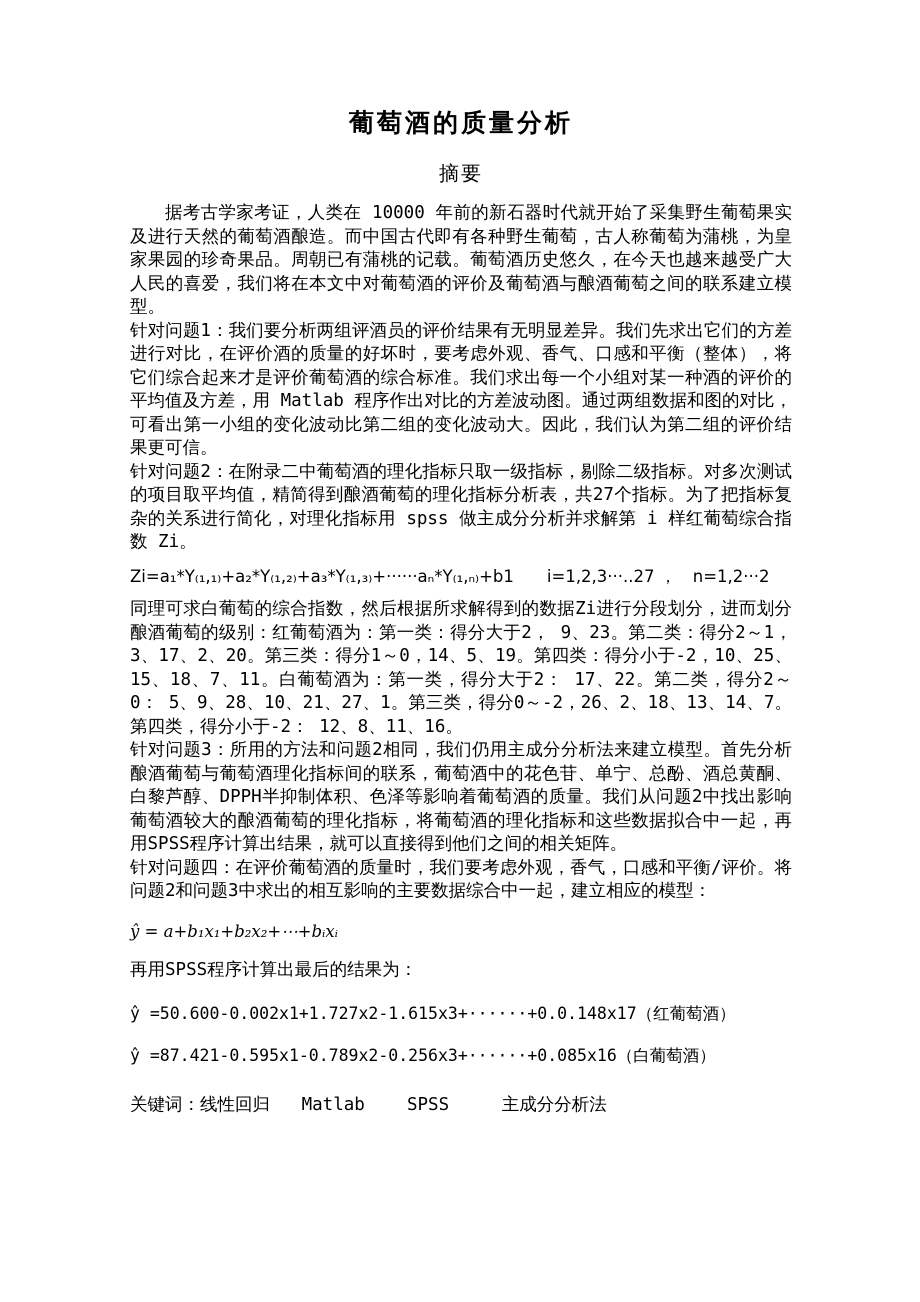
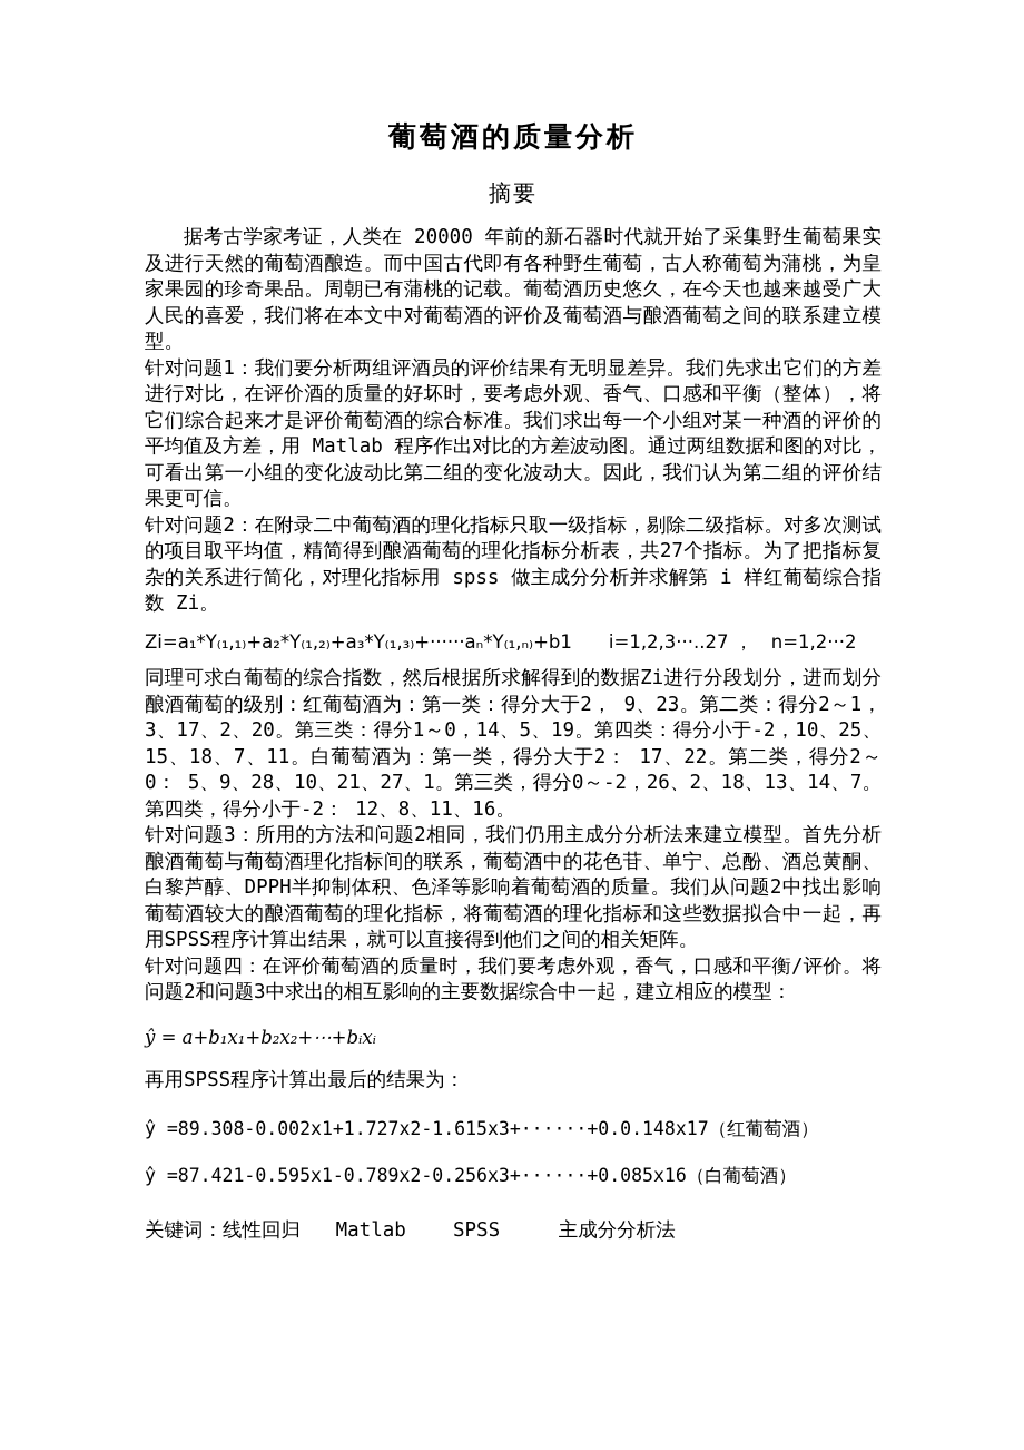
  葡萄酒的质量分析
  摘要
- 据考古学家考证，人类在 10000 年前的新石器时代就开始了采集野生葡萄果实及进行天然的葡萄酒酿造。而中国古代即有各种野生葡萄，古人称葡萄为蒲桃，为皇家果园的珍奇果品。周朝已有蒲桃的记载。葡萄酒历史悠久，在今天也越来越受广大人民的喜爱，我们将在本文中对葡萄酒的评价及葡萄酒与酿酒葡萄之间的联系建立模型。
+ 据考古学家考证，人类在 20000 年前的新石器时代就开始了采集野生葡萄果实及进行天然的葡萄酒酿造。而中国古代即有各种野生葡萄，古人称葡萄为蒲桃，为皇家果园的珍奇果品。周朝已有蒲桃的记载。葡萄酒历史悠久，在今天也越来越受广大人民的喜爱，我们将在本文中对葡萄酒的评价及葡萄酒与酿酒葡萄之间的联系建立模型。
  针对问题1：我们要分析两组评酒员的评价结果有无明显差异。我们先求出它们的方差进行对比，在评价酒的质量的好坏时，要考虑外观、香气、口感和平衡（整体），将它们综合起来才是评价葡萄酒的综合标准。我们求出每一个小组对某一种酒的评价的平均值及方差，用 Matlab 程序作出对比的方差波动图。通过两组数据和图的对比，可看出第一小组的变化波动比第二组的变化波动大。因此，我们认为第二组的评价结果更可信。
  针对问题2：在附录二中葡萄酒的理化指标只取一级指标，剔除二级指标。对多次测试的项目取平均值，精简得到酿酒葡萄的理化指标分析表，共27个指标。为了把指标复杂的关系进行简化，对理化指标用 spss 做主成分分析并求解第 i 样红葡萄综合指数 Zi。
  Zi=a₁*Y₍₁,₁₎+a₂*Y₍₁,₂₎+a₃*Y₍₁,₃₎+······aₙ*Y₍₁,ₙ₎+b1 i=1,2,3···..27 ， n=1,2···2
  同理可求白葡萄的综合指数，然后根据所求解得到的数据Zi进行分段划分，进而划分酿酒葡萄的级别：红葡萄酒为：第一类：得分大于2， 9、23。第二类：得分2～1，3、17、2、20。第三类：得分1～0，14、5、19。第四类：得分小于-2，10、25、15、18、7、11。白葡萄酒为：第一类，得分大于2： 17、22。第二类，得分2～0： 5、9、28、10、21、27、1。第三类，得分0～-2，26、2、18、13、14、7。第四类，得分小于-2： 12、8、11、16。
  针对问题3：所用的方法和问题2相同，我们仍用主成分分析法来建立模型。首先分析酿酒葡萄与葡萄酒理化指标间的联系，葡萄酒中的花色苷、单宁、总酚、酒总黄酮、白黎芦醇、DPPH半抑制体积、色泽等影响着葡萄酒的质量。我们从问题2中找出影响葡萄酒较大的酿酒葡萄的理化指标，将葡萄酒的理化指标和这些数据拟合中一起，再用SPSS程序计算出结果，就可以直接得到他们之间的相关矩阵。
  针对问题四：在评价葡萄酒的质量时，我们要考虑外观，香气，口感和平衡/评价。将问题2和问题3中求出的相互影响的主要数据综合中一起，建立相应的模型：
  ŷ = a+b₁x₁+b₂x₂+⋯+bᵢxᵢ
  再用SPSS程序计算出最后的结果为：
- ŷ =50.600-0.002x1+1.727x2-1.615x3+······+0.0.148x17（红葡萄酒）
+ ŷ =89.308-0.002x1+1.727x2-1.615x3+······+0.0.148x17（红葡萄酒）
  ŷ =87.421-0.595x1-0.789x2-0.256x3+······+0.085x16（白葡萄酒）
  关键词：线性回归 Matlab SPSS 主成分分析法
